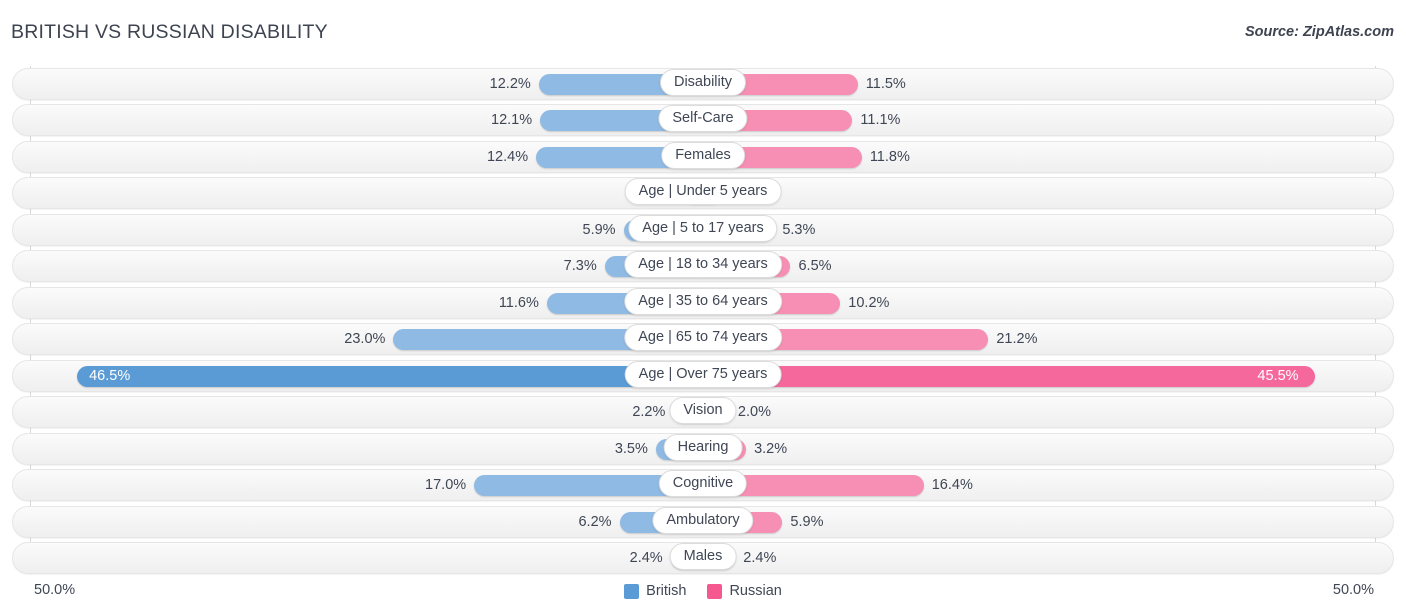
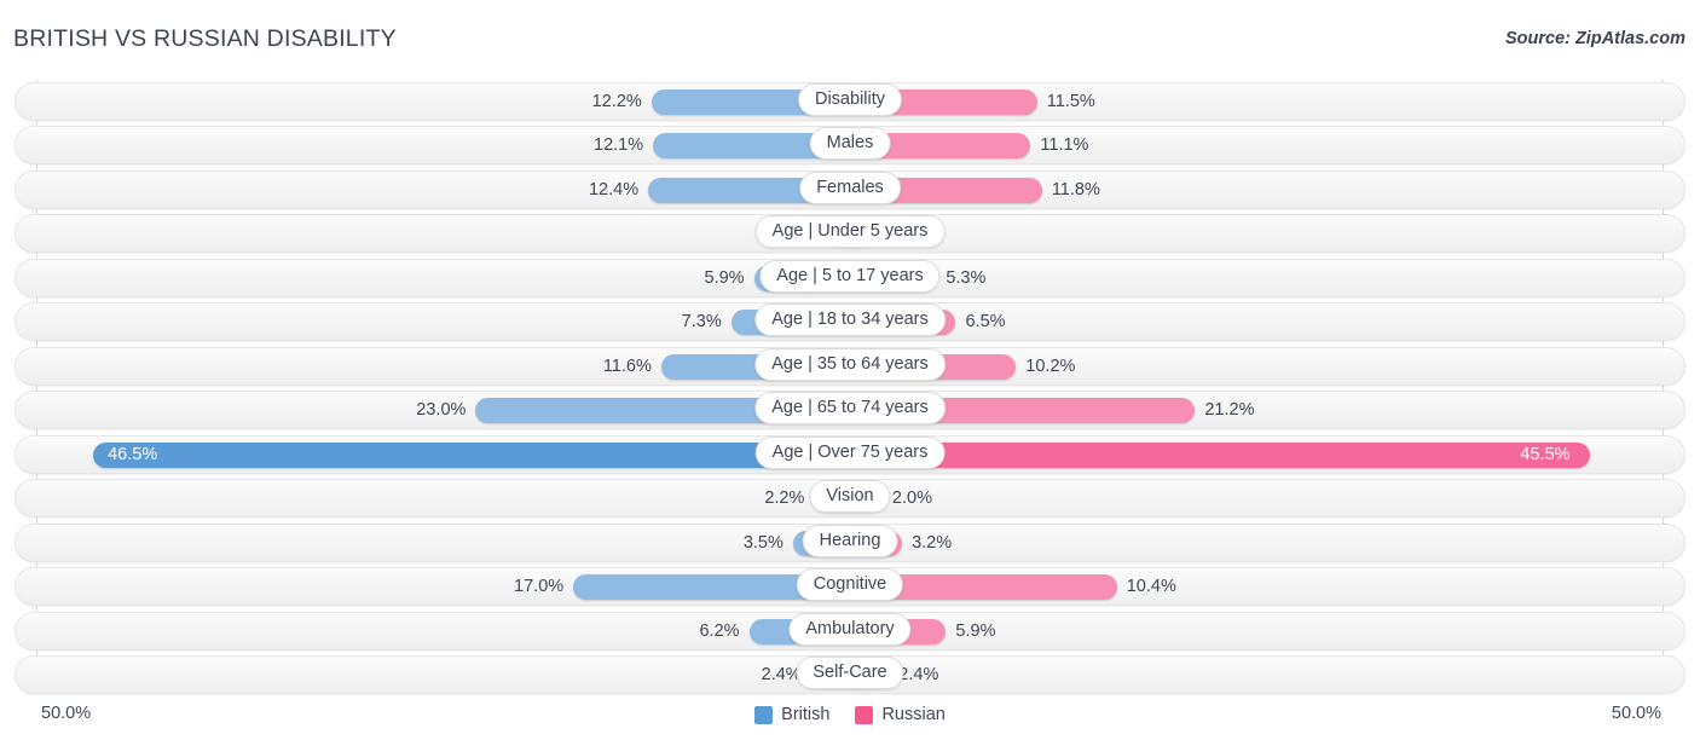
  BRITISH VS RUSSIAN DISABILITY
  Source: ZipAtlas.com
  12.2%
  11.5%
  Disability
  12.1%
  11.1%
- Self-Care
+ Males
  12.4%
  11.8%
  Females
  Age | Under 5 years
  5.9%
  5.3%
  Age | 5 to 17 years
  7.3%
  6.5%
  Age | 18 to 34 years
  11.6%
  10.2%
  Age | 35 to 64 years
  23.0%
  21.2%
  Age | 65 to 74 years
  46.5%
  45.5%
  Age | Over 75 years
  2.2%
  2.0%
  Vision
  3.5%
  3.2%
  Hearing
  17.0%
- 16.4%
+ 10.4%
  Cognitive
  6.2%
  5.9%
  Ambulatory
  2.4%
  2.4%
- Males
+ Self-Care
  50.0%
  50.0%
  British
  Russian
